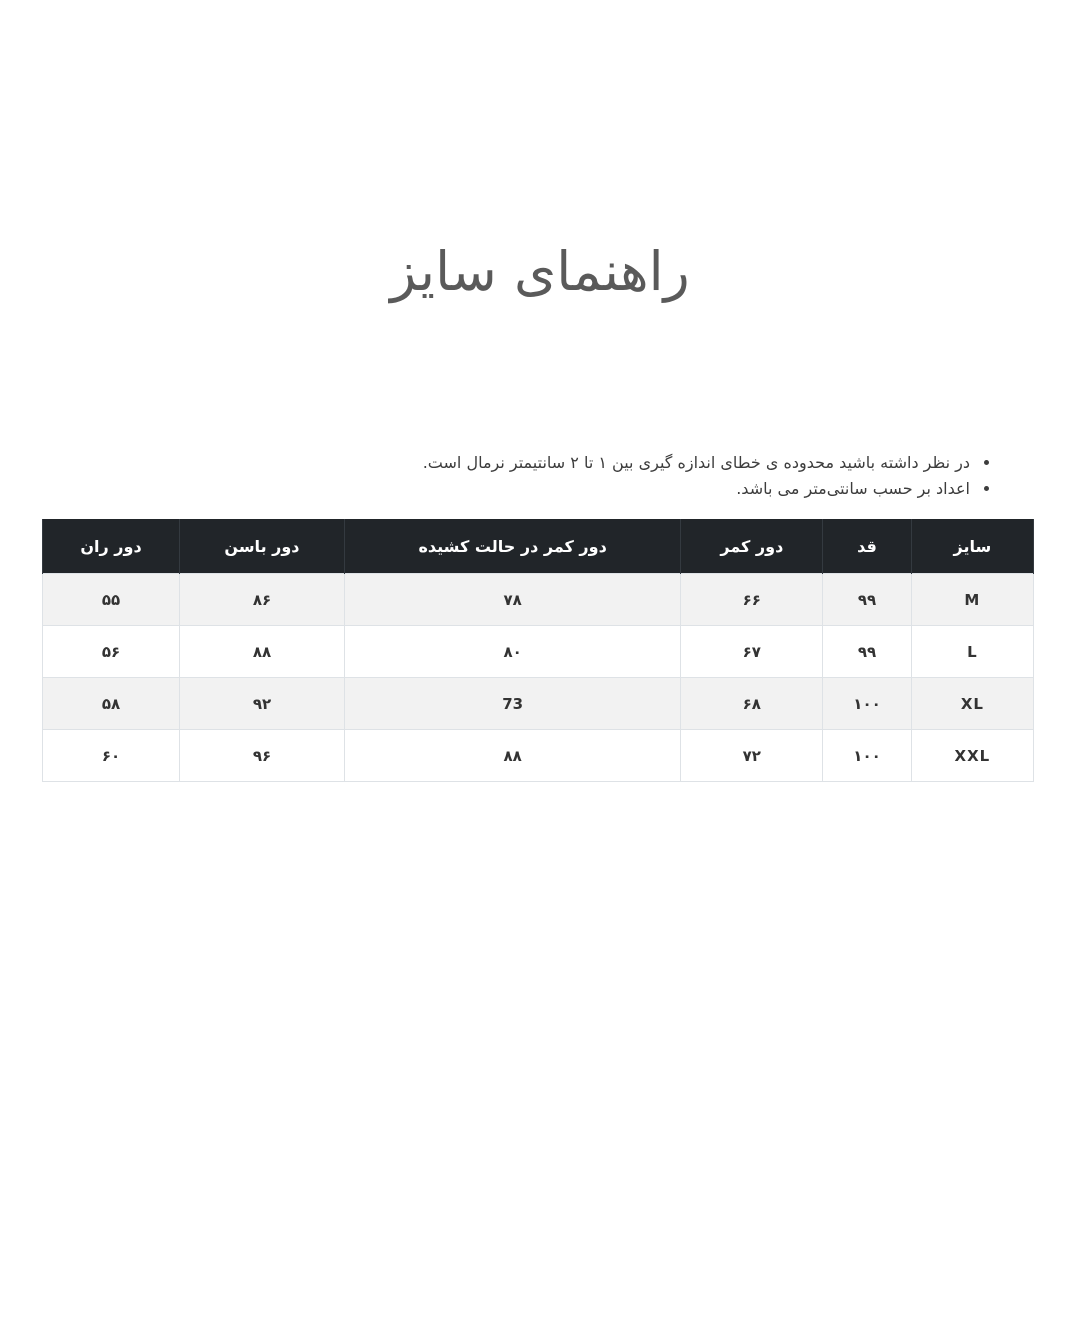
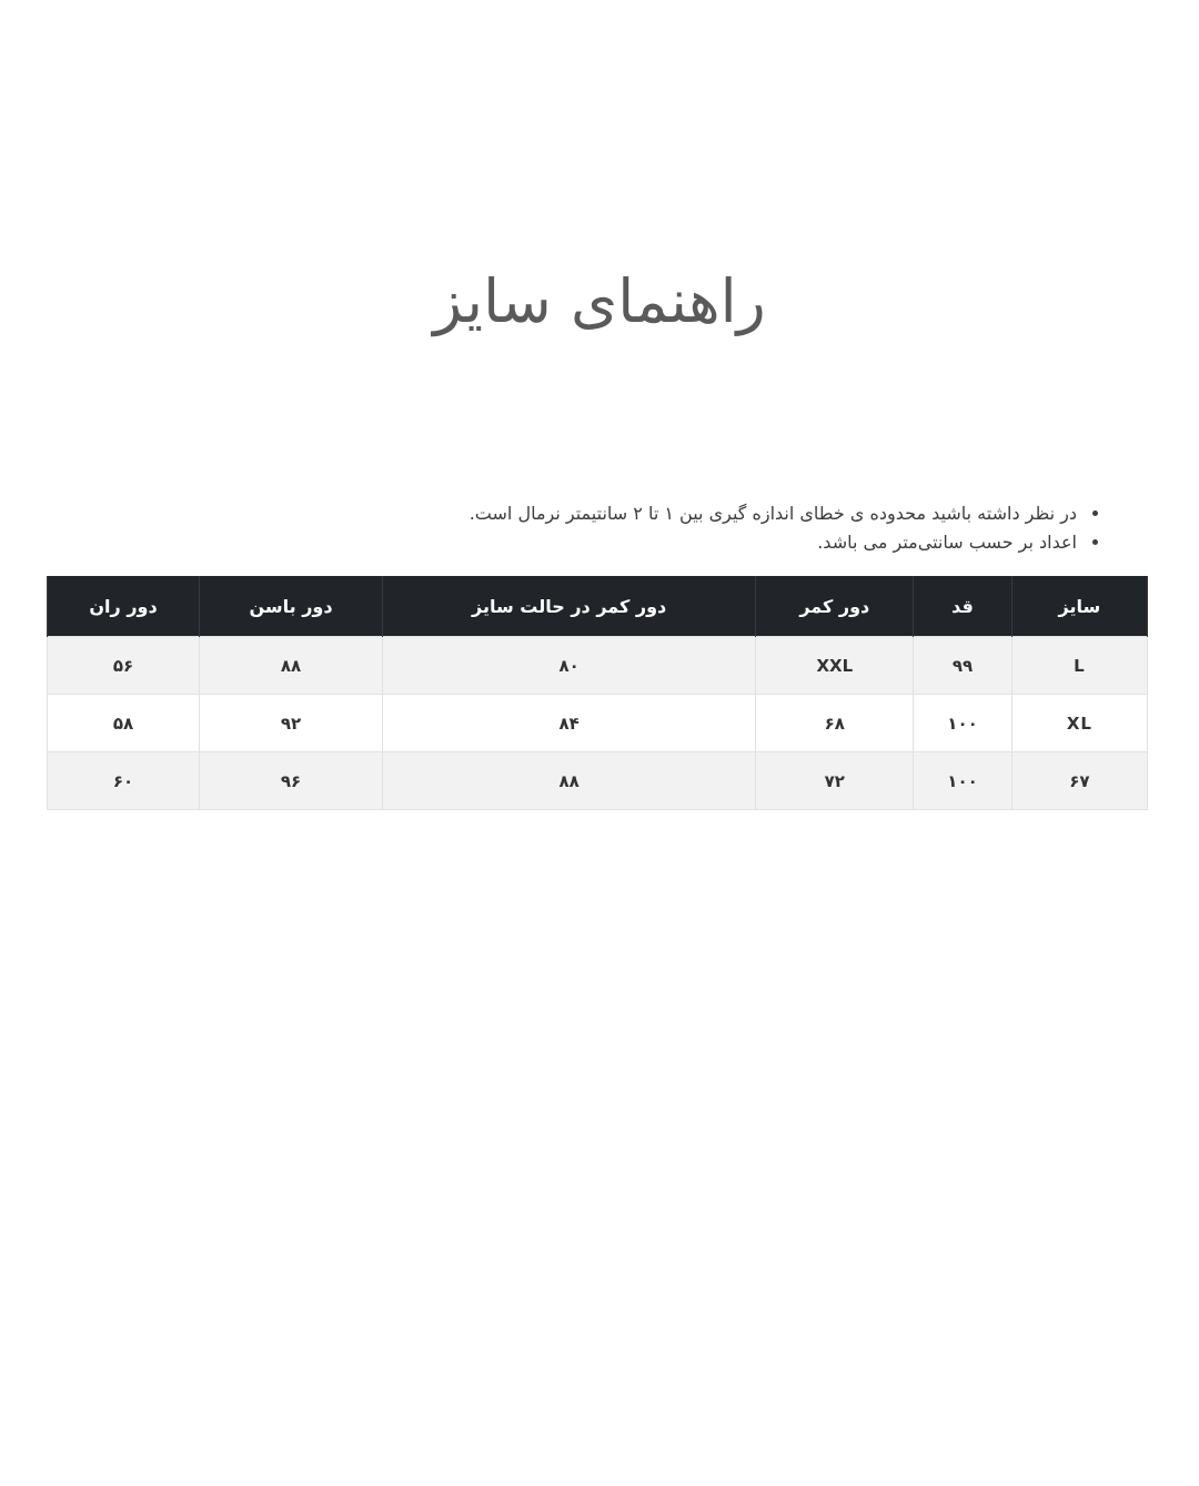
  راهنمای سایز
  در نظر داشته باشید محدوده ی خطای اندازه گیری بین ۱ تا ۲ سانتیمتر نرمال است.
  اعداد بر حسب سانتی‌متر می باشد.
- سایز	قد	دور کمر	دور کمر در حالت کشیده	دور باسن	دور ران
+ سایز	قد	دور کمر	دور کمر در حالت سایز	دور باسن	دور ران
- M	۹۹	۶۶	۷۸	۸۶	۵۵
- L	۹۹	۶۷	۸۰	۸۸	۵۶
+ L	۹۹	XXL	۸۰	۸۸	۵۶
- XL	۱۰۰	۶۸	73	۹۲	۵۸
+ XL	۱۰۰	۶۸	۸۴	۹۲	۵۸
- XXL	۱۰۰	۷۲	۸۸	۹۶	۶۰
+ ۶۷	۱۰۰	۷۲	۸۸	۹۶	۶۰
